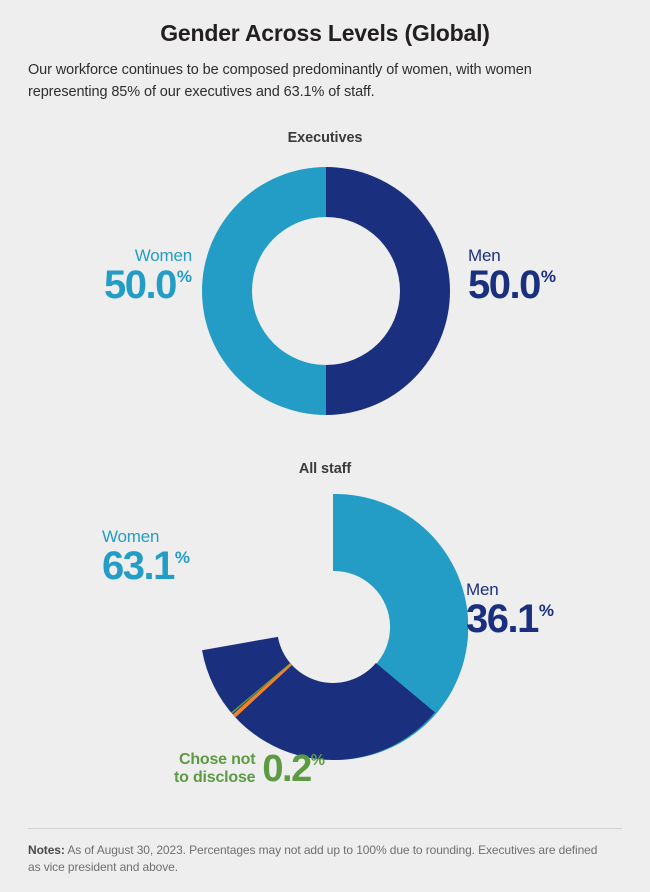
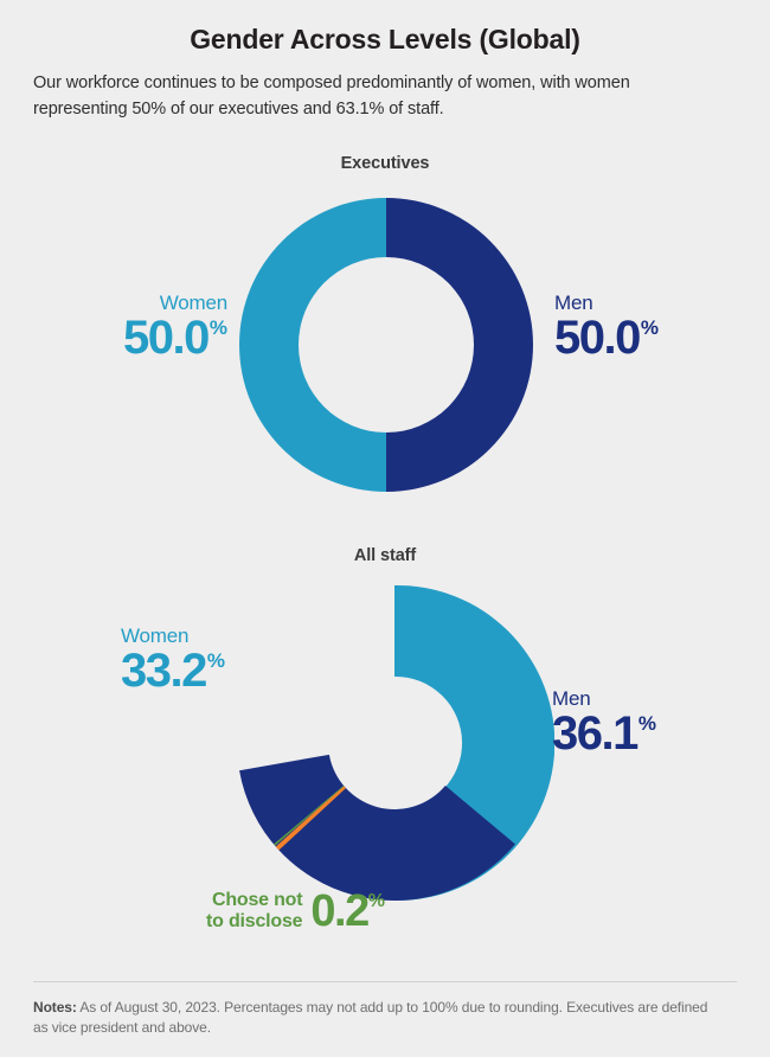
  Gender Across Levels (Global)
- Our workforce continues to be composed predominantly of women, with women representing 85% of our executives and 63.1% of staff.
+ Our workforce continues to be composed predominantly of women, with women representing 50% of our executives and 63.1% of staff.
  Executives
  Women
  50.0%
  Men
  50.0%
  All staff
  Women
- 63.1%
+ 33.2%
  Men
  36.1%
  Chose not
  to disclose0.2%
  Notes: As of August 30, 2023. Percentages may not add up to 100% due to rounding. Executives are defined as vice president and above.
